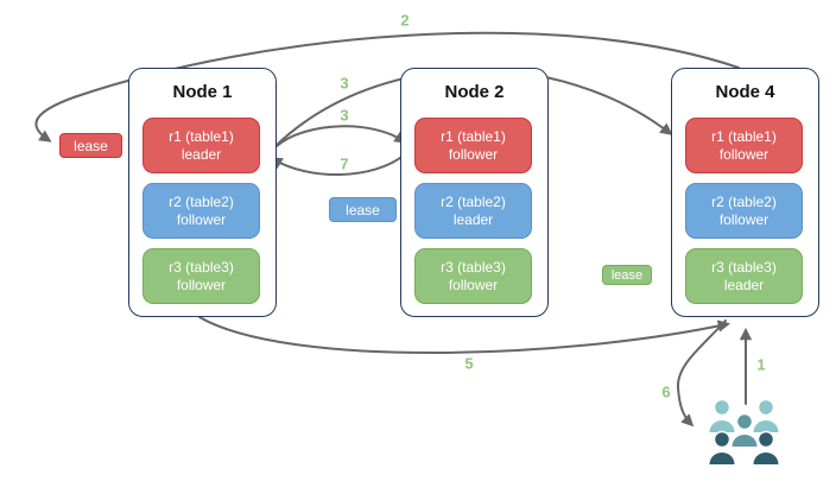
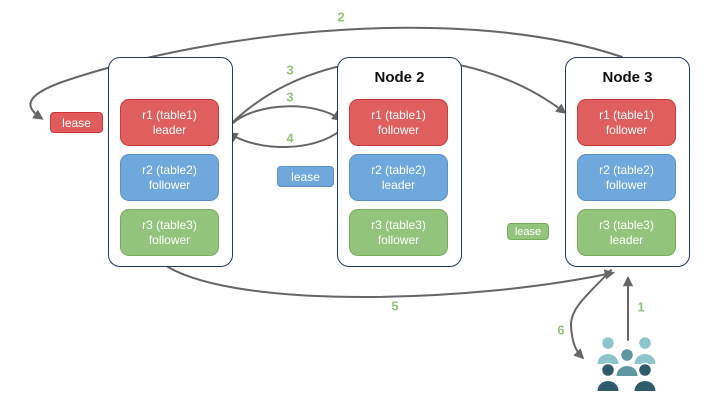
- Node 1
  r1 (table1)
  leader
  r2 (table2)
  follower
  r3 (table3)
  follower
  Node 2
  r1 (table1)
  follower
  r2 (table2)
  leader
  r3 (table3)
  follower
- Node 4
+ Node 3
  r1 (table1)
  follower
  r2 (table2)
  follower
  r3 (table3)
  leader
  lease
  lease
  lease
  2
  3
  3
- 7
+ 4
  5
  1
  6
